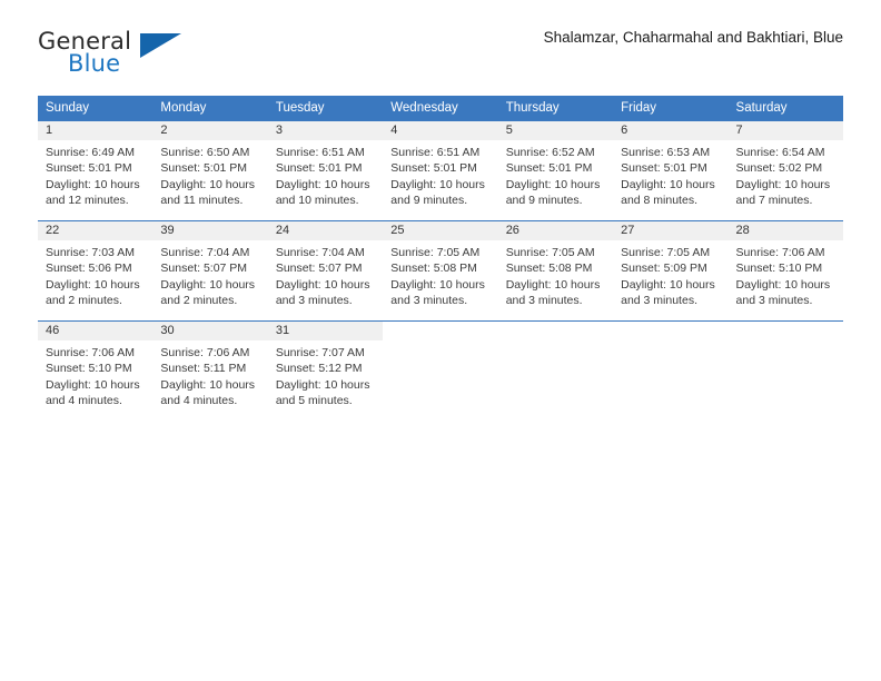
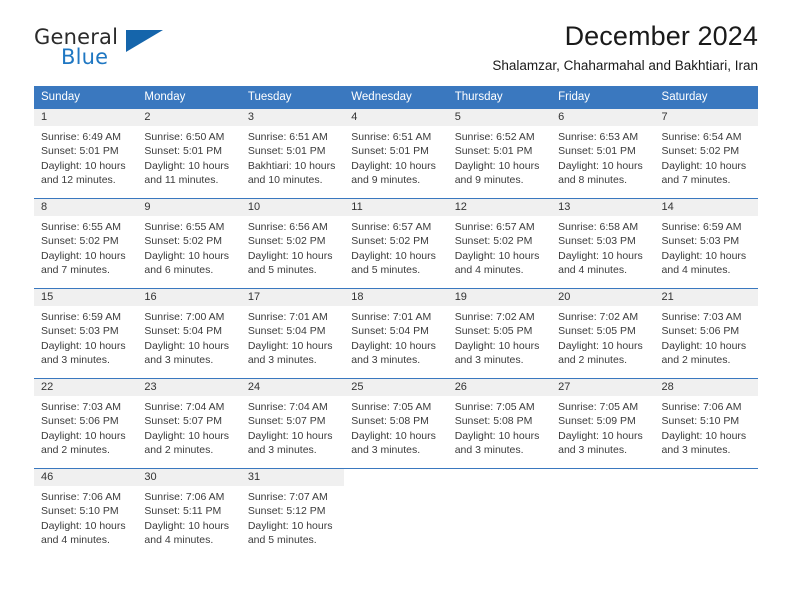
  General
  Blue
+ December 2024
- Shalamzar, Chaharmahal and Bakhtiari, Blue
+ Shalamzar, Chaharmahal and Bakhtiari, Iran
  Sunday	Monday	Tuesday	Wednesday	Thursday	Friday	Saturday
- 1 Sunrise: 6:49 AM Sunset: 5:01 PM Daylight: 10 hours and 12 minutes.	2 Sunrise: 6:50 AM Sunset: 5:01 PM Daylight: 10 hours and 11 minutes.	3 Sunrise: 6:51 AM Sunset: 5:01 PM Daylight: 10 hours and 10 minutes.	4 Sunrise: 6:51 AM Sunset: 5:01 PM Daylight: 10 hours and 9 minutes.	5 Sunrise: 6:52 AM Sunset: 5:01 PM Daylight: 10 hours and 9 minutes.	6 Sunrise: 6:53 AM Sunset: 5:01 PM Daylight: 10 hours and 8 minutes.	7 Sunrise: 6:54 AM Sunset: 5:02 PM Daylight: 10 hours and 7 minutes.
+ 1 Sunrise: 6:49 AM Sunset: 5:01 PM Daylight: 10 hours and 12 minutes.	2 Sunrise: 6:50 AM Sunset: 5:01 PM Daylight: 10 hours and 11 minutes.	3 Sunrise: 6:51 AM Sunset: 5:01 PM Bakhtiari: 10 hours and 10 minutes.	4 Sunrise: 6:51 AM Sunset: 5:01 PM Daylight: 10 hours and 9 minutes.	5 Sunrise: 6:52 AM Sunset: 5:01 PM Daylight: 10 hours and 9 minutes.	6 Sunrise: 6:53 AM Sunset: 5:01 PM Daylight: 10 hours and 8 minutes.	7 Sunrise: 6:54 AM Sunset: 5:02 PM Daylight: 10 hours and 7 minutes.
+ 8 Sunrise: 6:55 AM Sunset: 5:02 PM Daylight: 10 hours and 7 minutes.	9 Sunrise: 6:55 AM Sunset: 5:02 PM Daylight: 10 hours and 6 minutes.	10 Sunrise: 6:56 AM Sunset: 5:02 PM Daylight: 10 hours and 5 minutes.	11 Sunrise: 6:57 AM Sunset: 5:02 PM Daylight: 10 hours and 5 minutes.	12 Sunrise: 6:57 AM Sunset: 5:02 PM Daylight: 10 hours and 4 minutes.	13 Sunrise: 6:58 AM Sunset: 5:03 PM Daylight: 10 hours and 4 minutes.	14 Sunrise: 6:59 AM Sunset: 5:03 PM Daylight: 10 hours and 4 minutes.
+ 15 Sunrise: 6:59 AM Sunset: 5:03 PM Daylight: 10 hours and 3 minutes.	16 Sunrise: 7:00 AM Sunset: 5:04 PM Daylight: 10 hours and 3 minutes.	17 Sunrise: 7:01 AM Sunset: 5:04 PM Daylight: 10 hours and 3 minutes.	18 Sunrise: 7:01 AM Sunset: 5:04 PM Daylight: 10 hours and 3 minutes.	19 Sunrise: 7:02 AM Sunset: 5:05 PM Daylight: 10 hours and 3 minutes.	20 Sunrise: 7:02 AM Sunset: 5:05 PM Daylight: 10 hours and 2 minutes.	21 Sunrise: 7:03 AM Sunset: 5:06 PM Daylight: 10 hours and 2 minutes.
- 22 Sunrise: 7:03 AM Sunset: 5:06 PM Daylight: 10 hours and 2 minutes.	39 Sunrise: 7:04 AM Sunset: 5:07 PM Daylight: 10 hours and 2 minutes.	24 Sunrise: 7:04 AM Sunset: 5:07 PM Daylight: 10 hours and 3 minutes.	25 Sunrise: 7:05 AM Sunset: 5:08 PM Daylight: 10 hours and 3 minutes.	26 Sunrise: 7:05 AM Sunset: 5:08 PM Daylight: 10 hours and 3 minutes.	27 Sunrise: 7:05 AM Sunset: 5:09 PM Daylight: 10 hours and 3 minutes.	28 Sunrise: 7:06 AM Sunset: 5:10 PM Daylight: 10 hours and 3 minutes.
+ 22 Sunrise: 7:03 AM Sunset: 5:06 PM Daylight: 10 hours and 2 minutes.	23 Sunrise: 7:04 AM Sunset: 5:07 PM Daylight: 10 hours and 2 minutes.	24 Sunrise: 7:04 AM Sunset: 5:07 PM Daylight: 10 hours and 3 minutes.	25 Sunrise: 7:05 AM Sunset: 5:08 PM Daylight: 10 hours and 3 minutes.	26 Sunrise: 7:05 AM Sunset: 5:08 PM Daylight: 10 hours and 3 minutes.	27 Sunrise: 7:05 AM Sunset: 5:09 PM Daylight: 10 hours and 3 minutes.	28 Sunrise: 7:06 AM Sunset: 5:10 PM Daylight: 10 hours and 3 minutes.
  46 Sunrise: 7:06 AM Sunset: 5:10 PM Daylight: 10 hours and 4 minutes.	30 Sunrise: 7:06 AM Sunset: 5:11 PM Daylight: 10 hours and 4 minutes.	31 Sunrise: 7:07 AM Sunset: 5:12 PM Daylight: 10 hours and 5 minutes.
